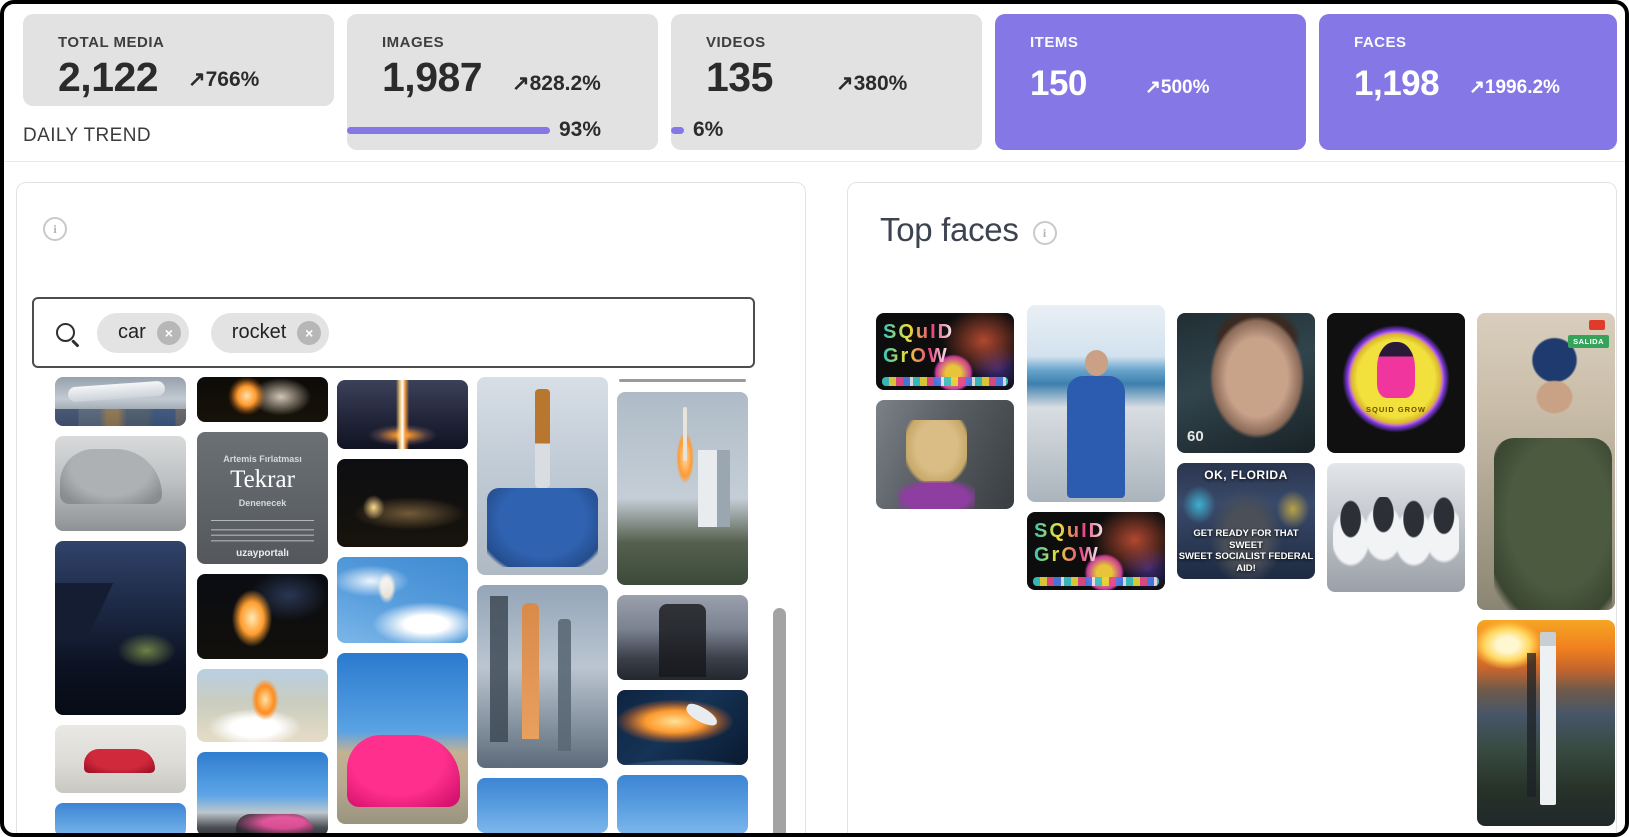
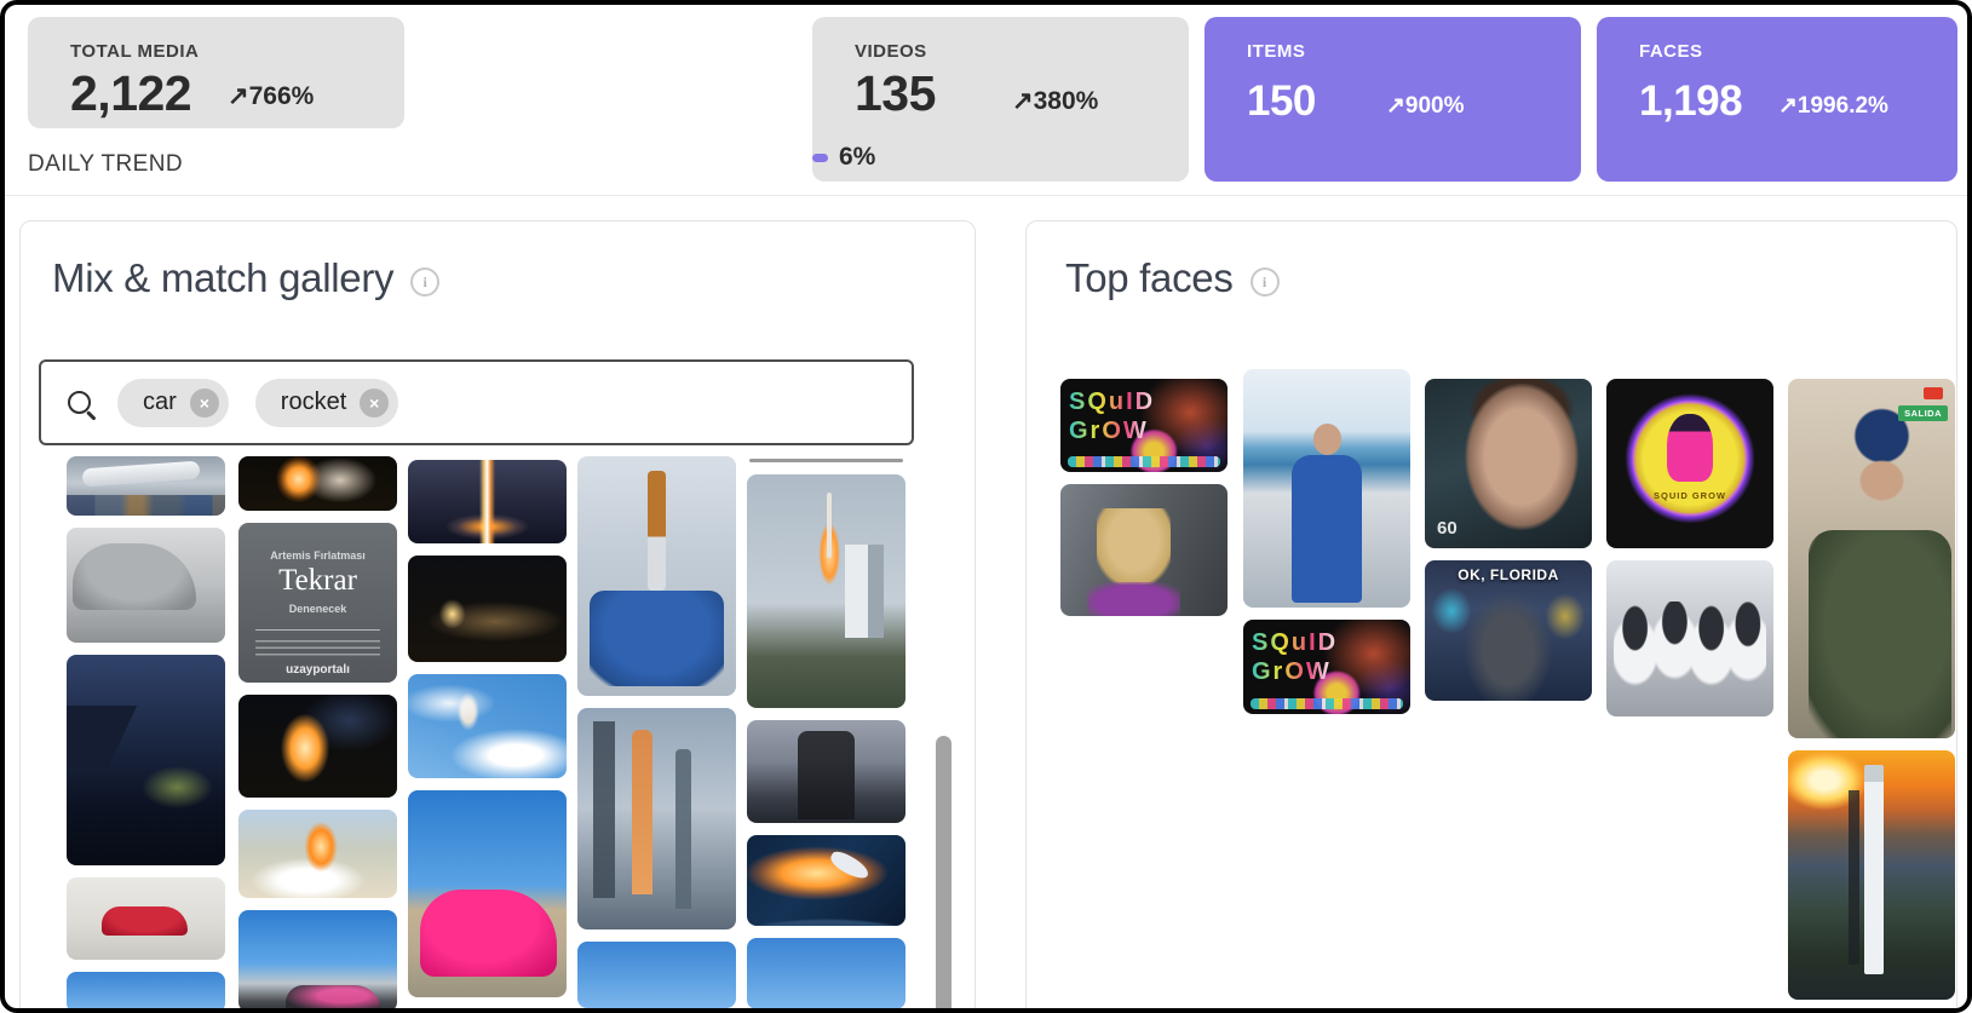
  TOTAL MEDIA
  2,122
  ↗766%
- IMAGES
- 1,987
- ↗828.2%
- 93%
  VIDEOS
  135
  ↗380%
  6%
  ITEMS
  150
- ↗500%
+ ↗900%
  FACES
  1,198
  ↗1996.2%
  DAILY TREND
+ Mix & match gallery
  i
  car
  ×
  rocket
  ×
  Artemis Fırlatması
  Tekrar
  Denenecek
  uzayportalı
  Top faces
  i
  SQuID
  GrOW
  SQuID
  GrOW
  60
  OK, FLORIDA
- GET READY FOR THAT SWEET
- SWEET SOCIALIST FEDERAL AID!
  SQUID GROW
  SALIDA
